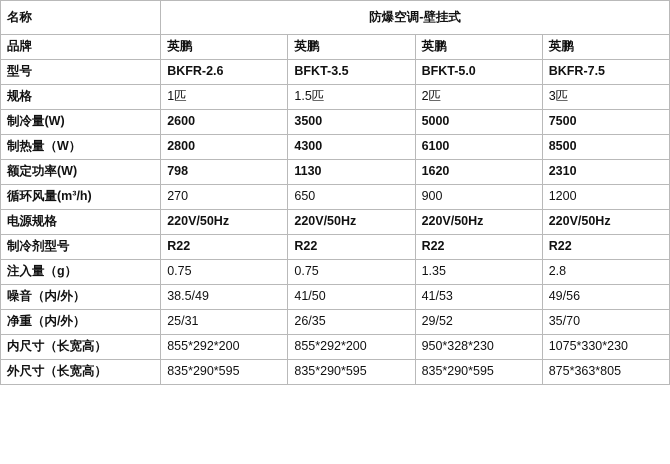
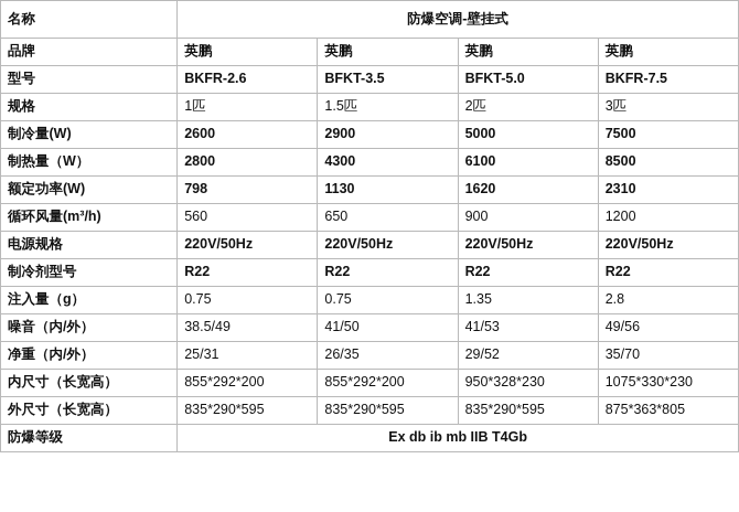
  名称	防爆空调-壁挂式
  品牌	英鹏	英鹏	英鹏	英鹏
  型号	BKFR-2.6	BFKT-3.5	BFKT-5.0	BKFR-7.5
  规格	1匹	1.5匹	2匹	3匹
- 制冷量(W)	2600	3500	5000	7500
+ 制冷量(W)	2600	2900	5000	7500
  制热量（W）	2800	4300	6100	8500
  额定功率(W)	798	1130	1620	2310
- 循环风量(m³/h)	270	650	900	1200
+ 循环风量(m³/h)	560	650	900	1200
  电源规格	220V/50Hz	220V/50Hz	220V/50Hz	220V/50Hz
  制冷剂型号	R22	R22	R22	R22
  注入量（g）	0.75	0.75	1.35	2.8
  噪音（内/外）	38.5/49	41/50	41/53	49/56
  净重（内/外）	25/31	26/35	29/52	35/70
  内尺寸（长宽高）	855*292*200	855*292*200	950*328*230	1075*330*230
  外尺寸（长宽高）	835*290*595	835*290*595	835*290*595	875*363*805
+ 防爆等级	Ex db ib mb IIB T4Gb
